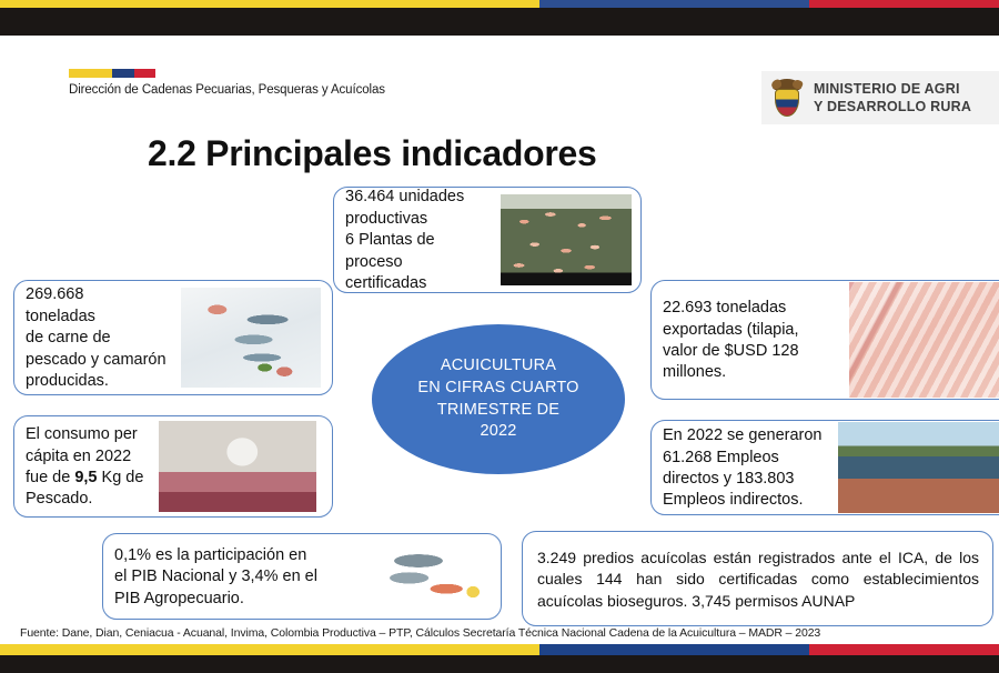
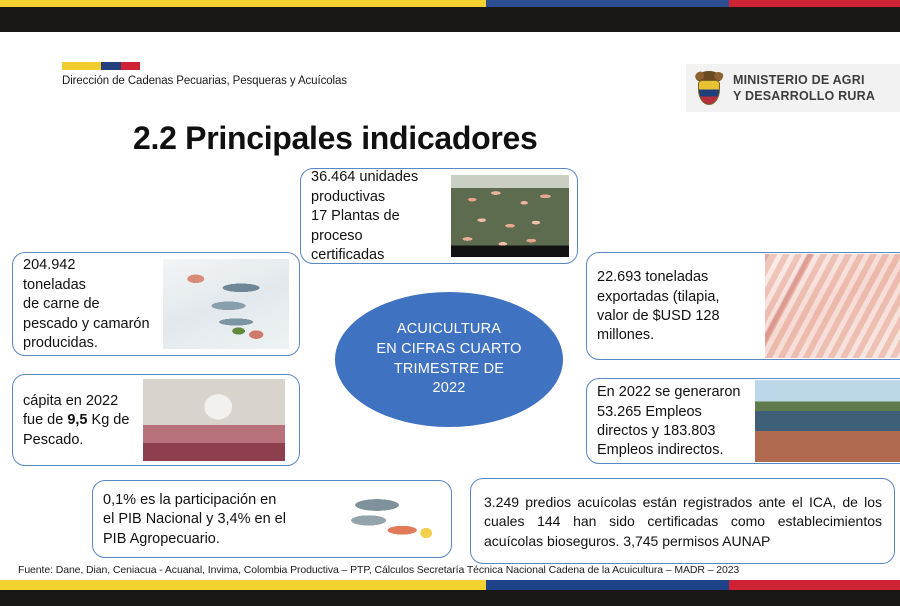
  Dirección de Cadenas Pecuarias, Pesqueras y Acuícolas
  MINISTERIO DE AGRI
  Y DESARROLLO RURA
  2.2 Principales indicadores
  36.464 unidades
  productivas
- 6 Plantas de proceso
+ 17 Plantas de proceso
  certificadas
- 269.668
+ 204.942
  toneladas
  de carne de
  pescado y camarón
  producidas.
  22.693 toneladas
  exportadas (tilapia,
  valor de $USD 128
  millones.
  ACUICULTURA
  EN CIFRAS CUARTO
  TRIMESTRE DE
  2022
- El consumo per
  cápita en 2022
  fue de 9,5 Kg de
  Pescado.
  En 2022 se generaron
- 61.268 Empleos
+ 53.265 Empleos
  directos y 183.803
  Empleos indirectos.
  0,1% es la participación en
  el PIB Nacional y 3,4% en el
  PIB Agropecuario.
  3.249 predios acuícolas están registrados ante el ICA, de los cuales 144 han sido certificadas como establecimientos acuícolas bioseguros. 3,745 permisos AUNAP
  Fuente: Dane, Dian, Ceniacua - Acuanal, Invima, Colombia Productiva – PTP, Cálculos Secretaría Técnica Nacional Cadena de la Acuicultura – MADR – 2023
